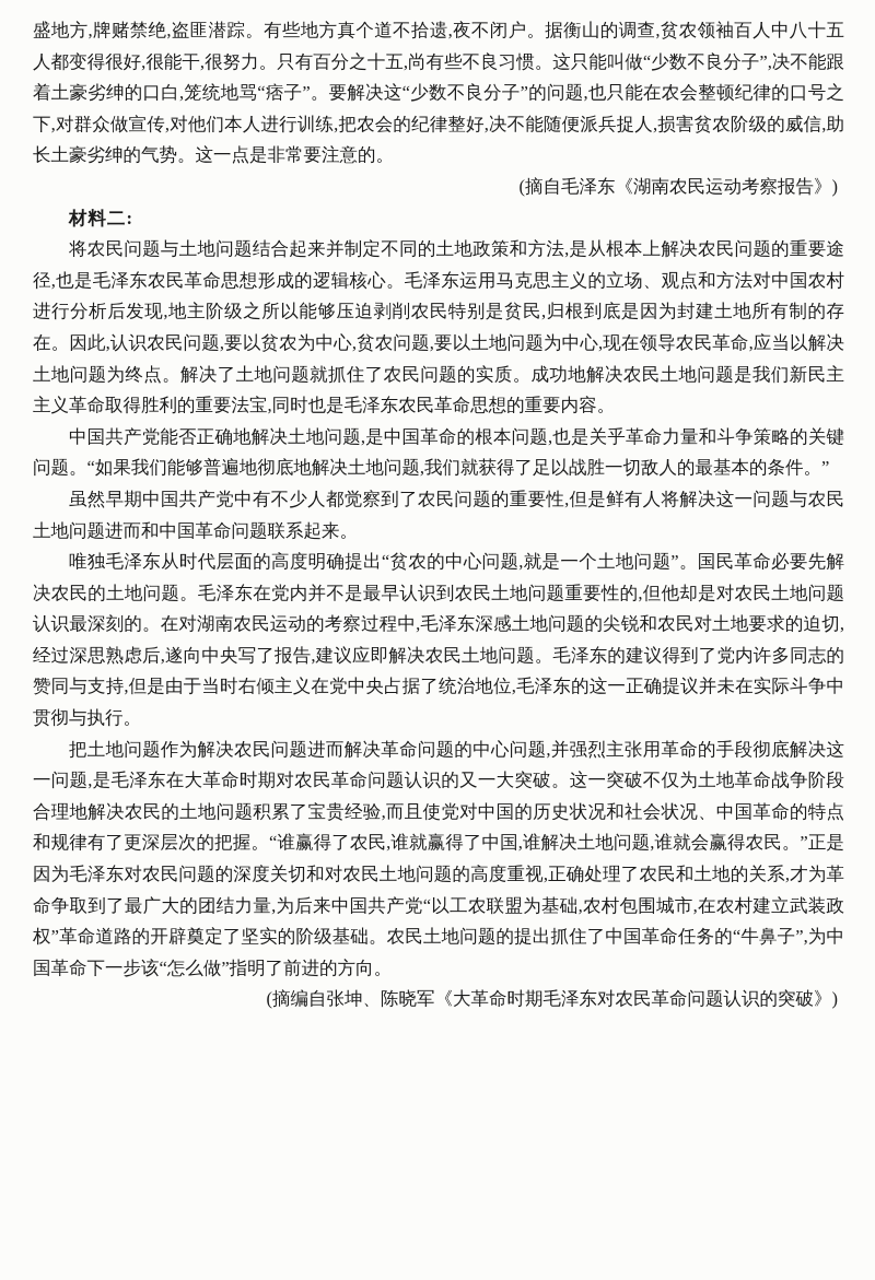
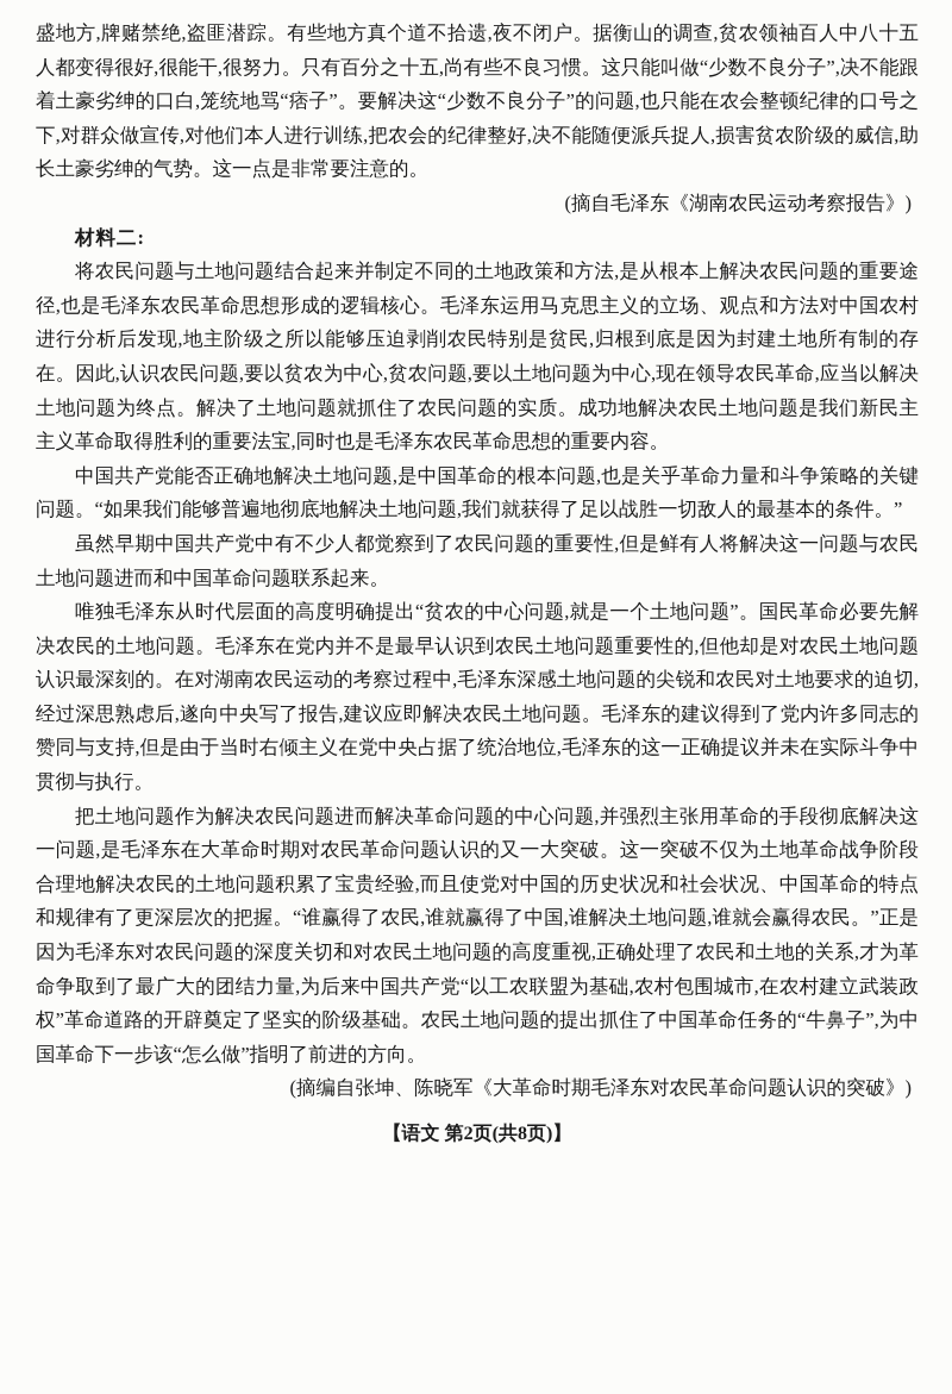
  盛地方,牌赌禁绝,盗匪潜踪。有些地方真个道不拾遗,夜不闭户。据衡山的调查,贫农领袖百人中八十五人都变得很好,很能干,很努力。只有百分之十五,尚有些不良习惯。这只能叫做“少数不良分子”,决不能跟着土豪劣绅的口白,笼统地骂“痞子”。要解决这“少数不良分子”的问题,也只能在农会整顿纪律的口号之下,对群众做宣传,对他们本人进行训练,把农会的纪律整好,决不能随便派兵捉人,损害贫农阶级的威信,助长土豪劣绅的气势。这一点是非常要注意的。
  (摘自毛泽东《湖南农民运动考察报告》)
  材料二:
  将农民问题与土地问题结合起来并制定不同的土地政策和方法,是从根本上解决农民问题的重要途径,也是毛泽东农民革命思想形成的逻辑核心。毛泽东运用马克思主义的立场、观点和方法对中国农村进行分析后发现,地主阶级之所以能够压迫剥削农民特别是贫民,归根到底是因为封建土地所有制的存在。因此,认识农民问题,要以贫农为中心,贫农问题,要以土地问题为中心,现在领导农民革命,应当以解决土地问题为终点。解决了土地问题就抓住了农民问题的实质。成功地解决农民土地问题是我们新民主主义革命取得胜利的重要法宝,同时也是毛泽东农民革命思想的重要内容。
  中国共产党能否正确地解决土地问题,是中国革命的根本问题,也是关乎革命力量和斗争策略的关键问题。“如果我们能够普遍地彻底地解决土地问题,我们就获得了足以战胜一切敌人的最基本的条件。”
  虽然早期中国共产党中有不少人都觉察到了农民问题的重要性,但是鲜有人将解决这一问题与农民土地问题进而和中国革命问题联系起来。
  唯独毛泽东从时代层面的高度明确提出“贫农的中心问题,就是一个土地问题”。国民革命必要先解决农民的土地问题。毛泽东在党内并不是最早认识到农民土地问题重要性的,但他却是对农民土地问题认识最深刻的。在对湖南农民运动的考察过程中,毛泽东深感土地问题的尖锐和农民对土地要求的迫切,经过深思熟虑后,遂向中央写了报告,建议应即解决农民土地问题。毛泽东的建议得到了党内许多同志的赞同与支持,但是由于当时右倾主义在党中央占据了统治地位,毛泽东的这一正确提议并未在实际斗争中贯彻与执行。
  把土地问题作为解决农民问题进而解决革命问题的中心问题,并强烈主张用革命的手段彻底解决这一问题,是毛泽东在大革命时期对农民革命问题认识的又一大突破。这一突破不仅为土地革命战争阶段合理地解决农民的土地问题积累了宝贵经验,而且使党对中国的历史状况和社会状况、中国革命的特点和规律有了更深层次的把握。“谁赢得了农民,谁就赢得了中国,谁解决土地问题,谁就会赢得农民。”正是因为毛泽东对农民问题的深度关切和对农民土地问题的高度重视,正确处理了农民和土地的关系,才为革命争取到了最广大的团结力量,为后来中国共产党“以工农联盟为基础,农村包围城市,在农村建立武装政权”革命道路的开辟奠定了坚实的阶级基础。农民土地问题的提出抓住了中国革命任务的“牛鼻子”,为中国革命下一步该“怎么做”指明了前进的方向。
  (摘编自张坤、陈晓军《大革命时期毛泽东对农民革命问题认识的突破》)
+ 【语文 第2页(共8页)】
